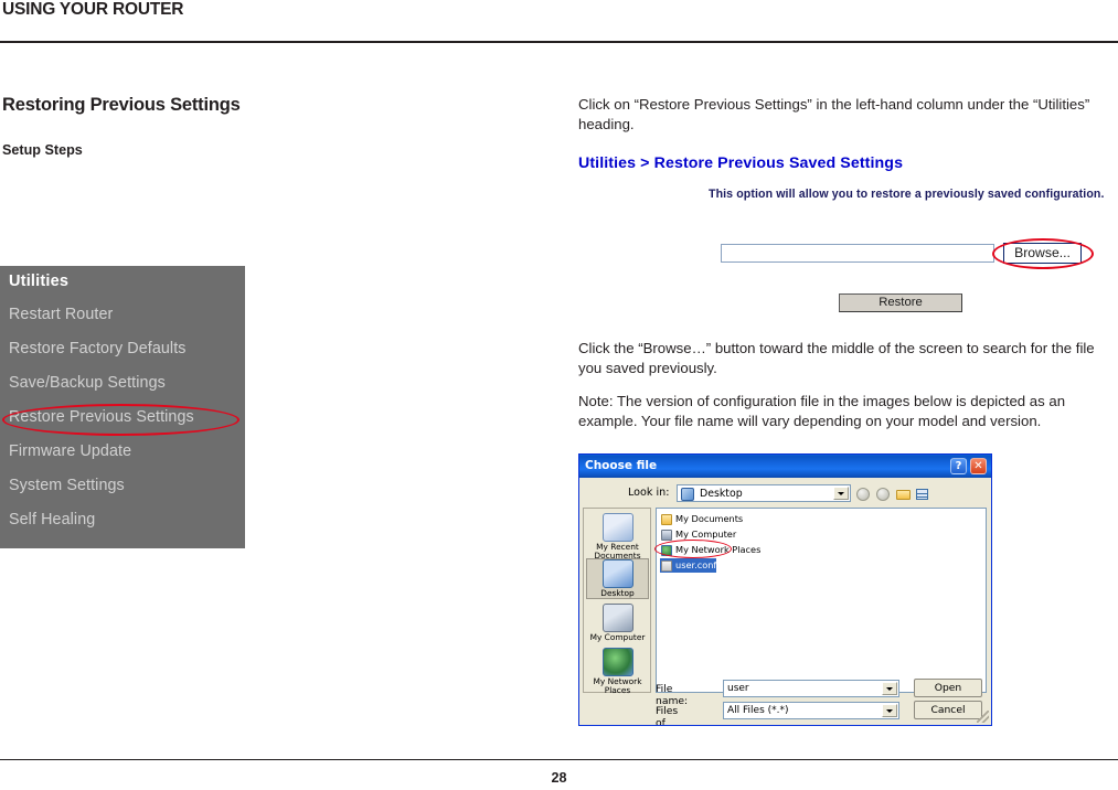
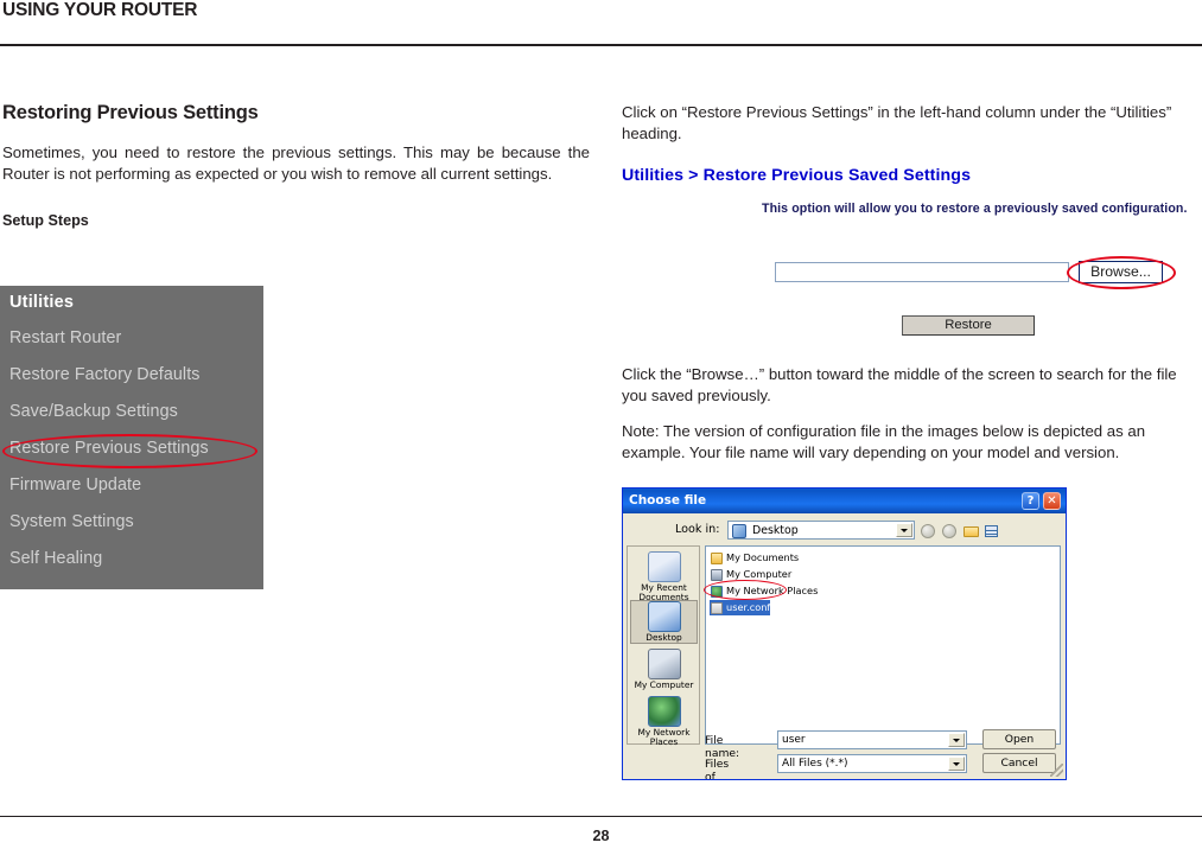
  USING YOUR ROUTER
  Restoring Previous Settings
+ Sometimes, you need to restore the previous settings. This may be because the Router is not performing as expected or you wish to remove all current settings.
  Setup Steps
  Utilities
  Restart Router
  Restore Factory Defaults
  Save/Backup Settings
  Restore Previous Settings
  Firmware Update
  System Settings
  Self Healing
  Click on “Restore Previous Settings” in the left-hand column under the “Utilities” heading.
  Utilities > Restore Previous Saved Settings
  This option will allow you to restore a previously saved configuration.
  Browse...
  Restore
  Click the “Browse…” button toward the middle of the screen to search for the file you saved previously.
  Note: The version of configuration file in the images below is depicted as an example. Your file name will vary depending on your model and version.
  Choose file
  ?
  ✕
  Look in:
  Desktop
  My Recent Documents
  Desktop
  My Computer
  My Network Places
  My Documents
  My Computer
  My Network Places
  user.conf
  File name:
  user
  Open
  All Files (*.*)
  Cancel
  28
